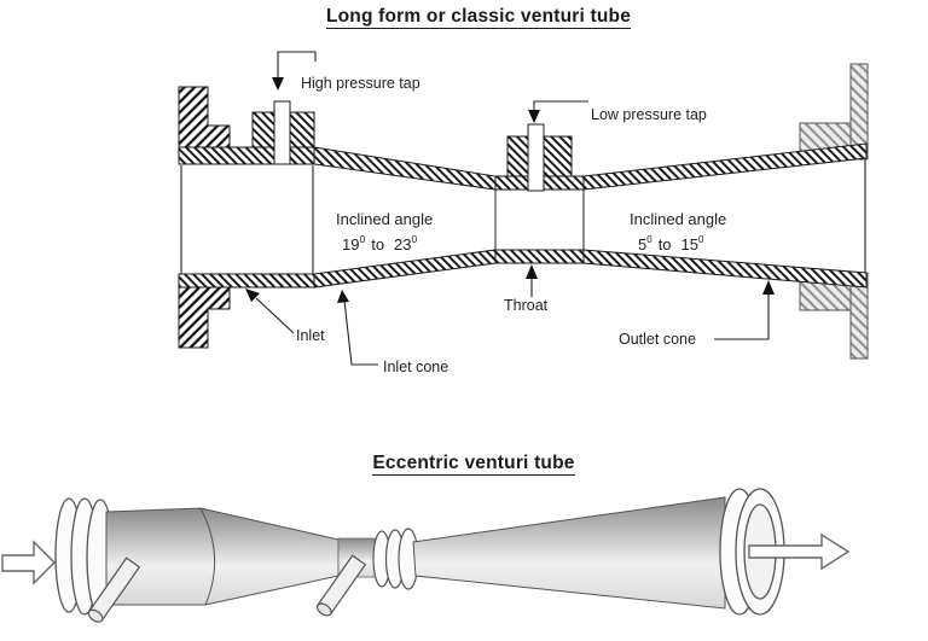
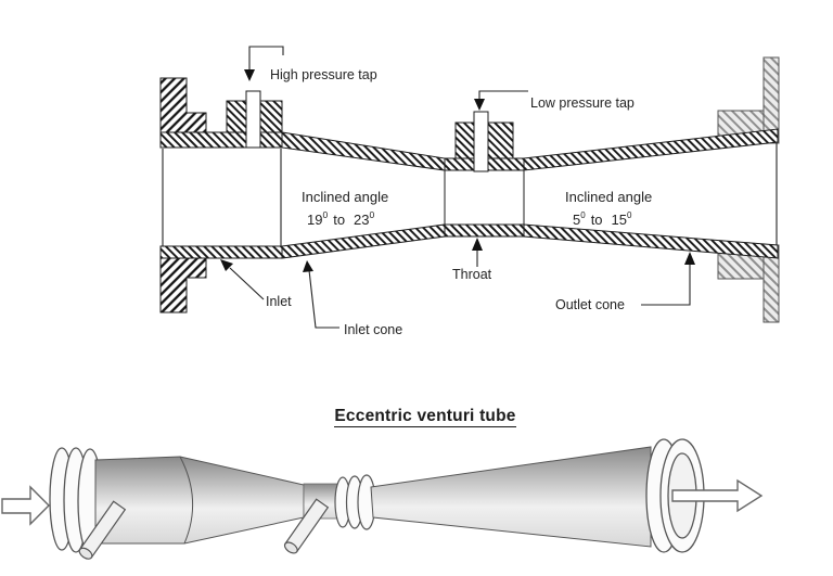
- Long form or classic venturi tube
  Eccentric venturi tube
  High pressure tap
  Low pressure tap
  Throat
  Outlet cone
  Inlet
  Inlet cone
  Inclined angle
  190 to 230
  Inclined angle
  50 to 150
